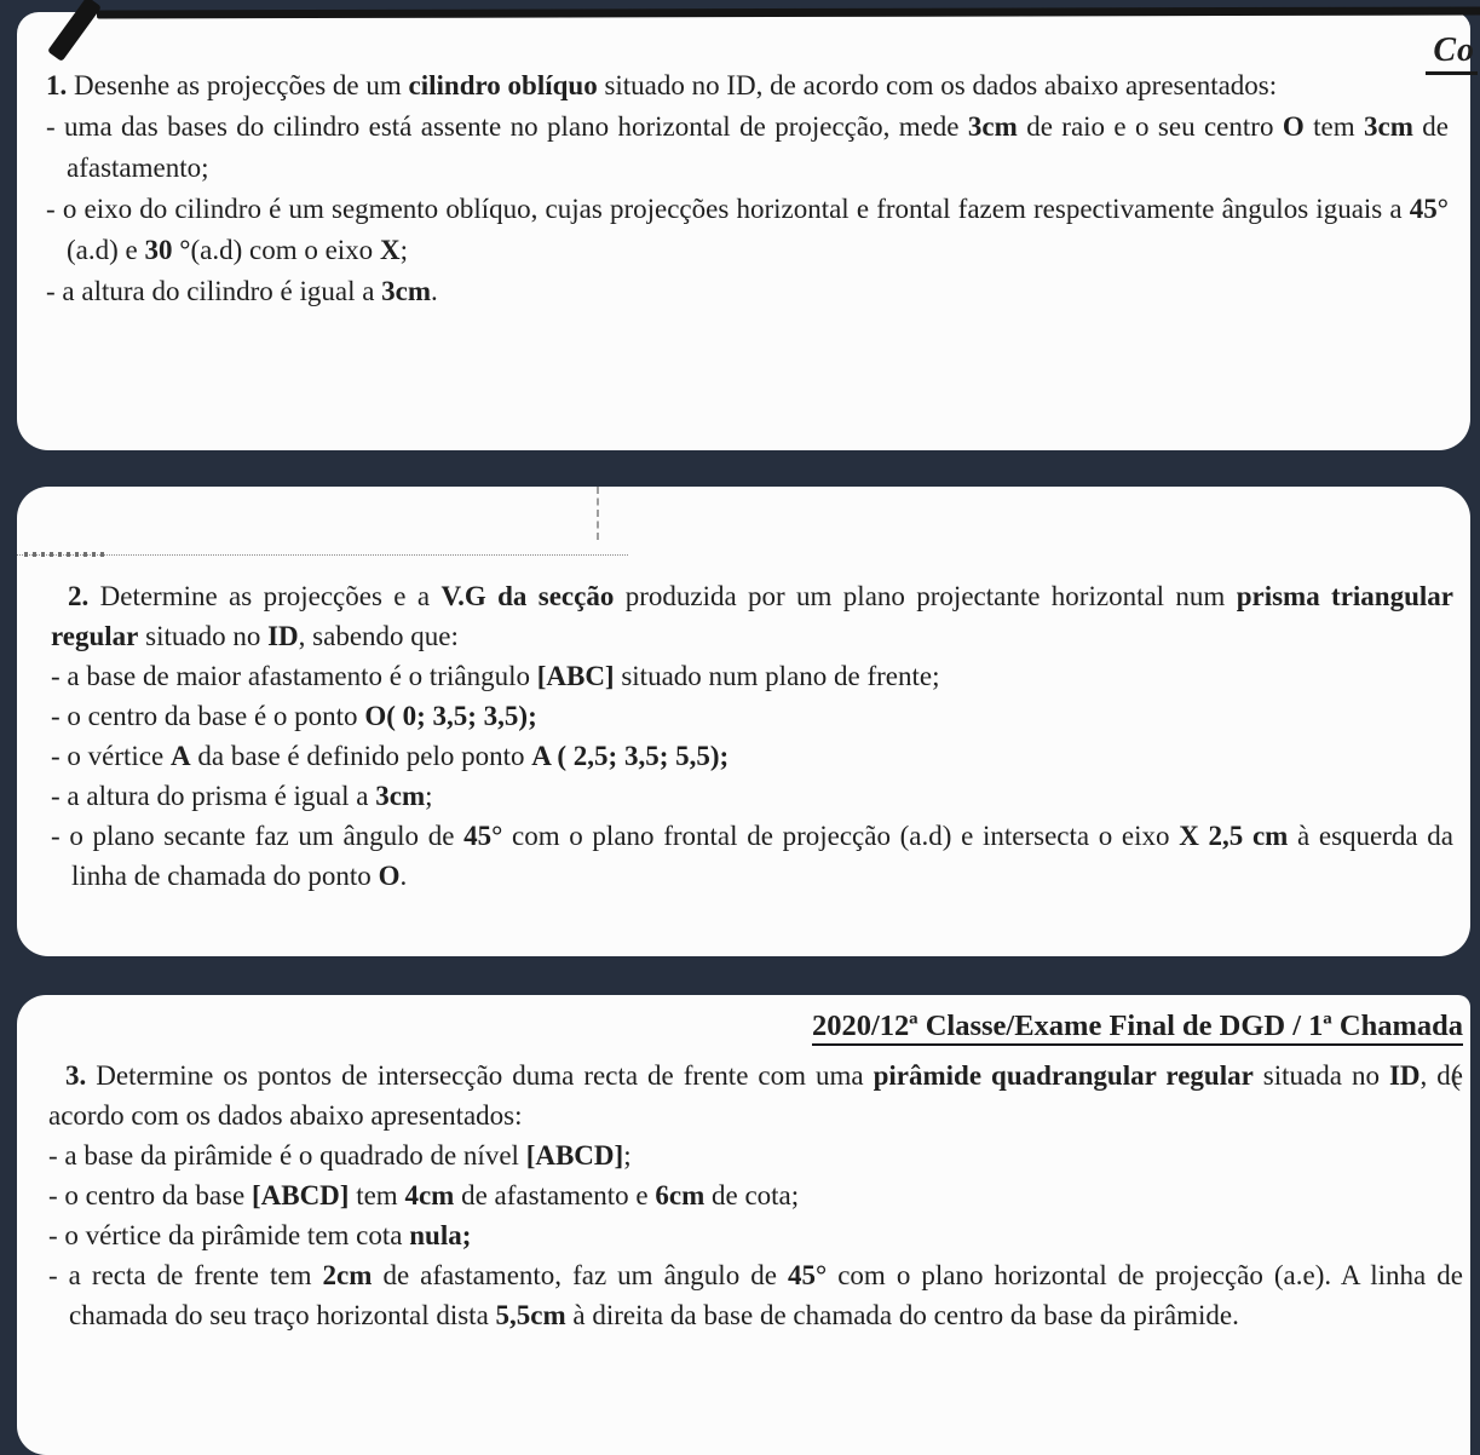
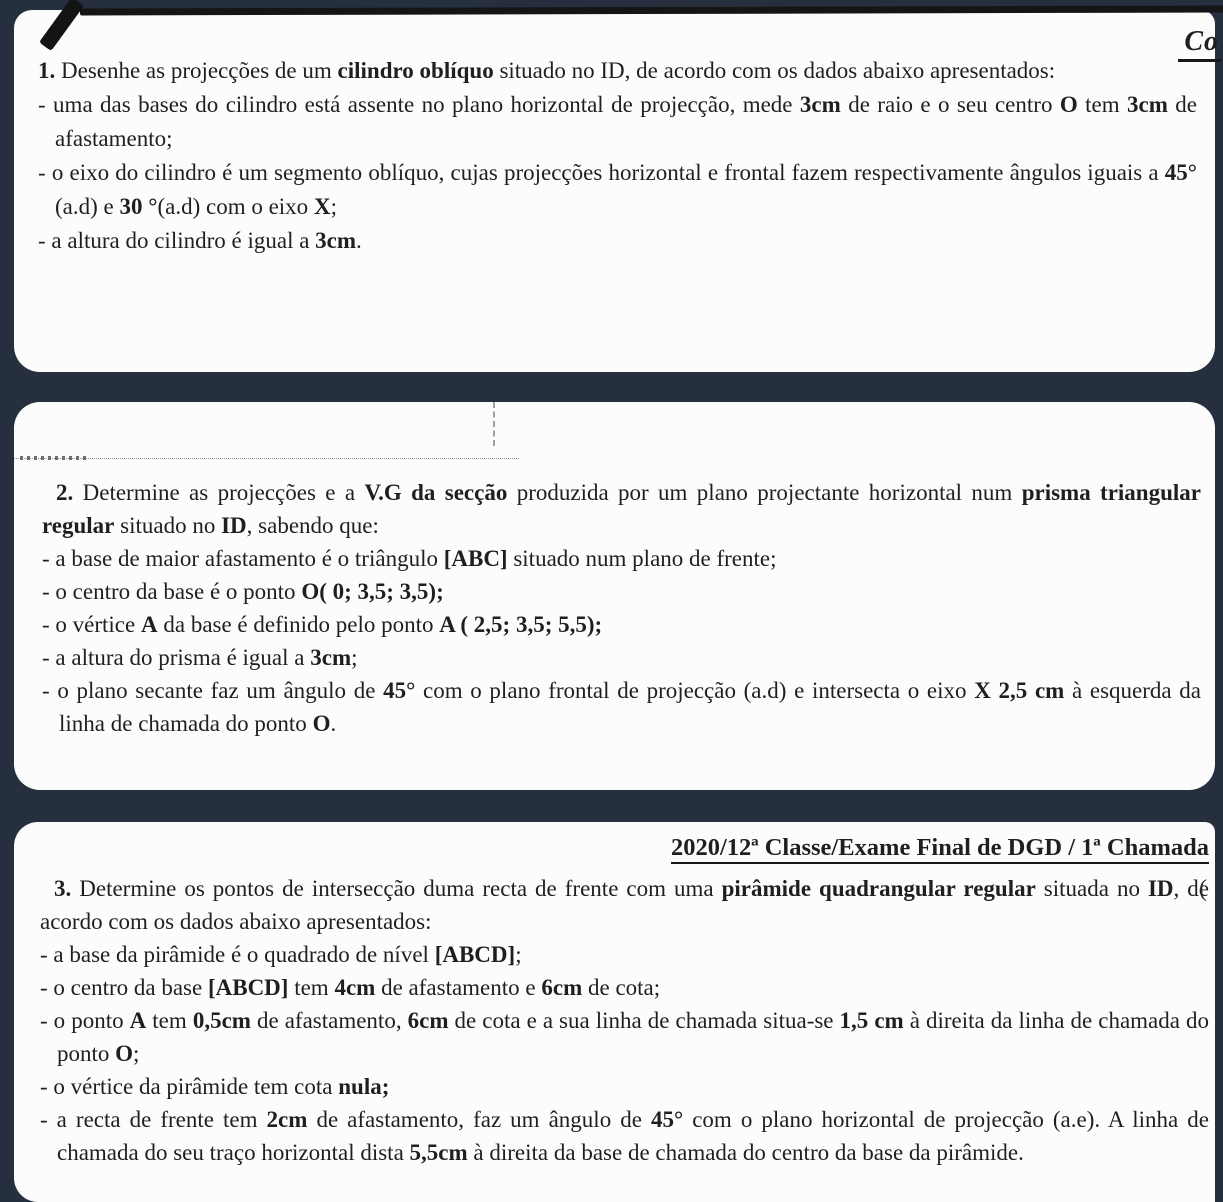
  Co
  1. Desenhe as projecções de um cilindro oblíquo situado no ID, de acordo com os dados abaixo apresentados:
  - uma das bases do cilindro está assente no plano horizontal de projecção, mede 3cm de raio e o seu centro O tem 3cm de afastamento;
  - o eixo do cilindro é um segmento oblíquo, cujas projecções horizontal e frontal fazem respectivamente ângulos iguais a 45° (a.d) e 30 °(a.d) com o eixo X;
  - a altura do cilindro é igual a 3cm.
  2. Determine as projecções e a V.G da secção produzida por um plano projectante horizontal num prisma triangular regular situado no ID, sabendo que:
  - a base de maior afastamento é o triângulo [ABC] situado num plano de frente;
  - o centro da base é o ponto O( 0; 3,5; 3,5);
  - o vértice A da base é definido pelo ponto A ( 2,5; 3,5; 5,5);
  - a altura do prisma é igual a 3cm;
  - o plano secante faz um ângulo de 45° com o plano frontal de projecção (a.d) e intersecta o eixo X 2,5 cm à esquerda da linha de chamada do ponto O.
  2020/12ª Classe/Exame Final de DGD / 1ª Chamada
  3. Determine os pontos de intersecção duma recta de frente com uma pirâmide quadrangular regular situada no ID, de acordo com os dados abaixo apresentados:
  - a base da pirâmide é o quadrado de nível [ABCD];
  - o centro da base [ABCD] tem 4cm de afastamento e 6cm de cota;
+ - o ponto A tem 0,5cm de afastamento, 6cm de cota e a sua linha de chamada situa-se 1,5 cm à direita da linha de chamada do ponto O;
  - o vértice da pirâmide tem cota nula;
  - a recta de frente tem 2cm de afastamento, faz um ângulo de 45° com o plano horizontal de projecção (a.e). A linha de chamada do seu traço horizontal dista 5,5cm à direita da base de chamada do centro da base da pirâmide.
  (
